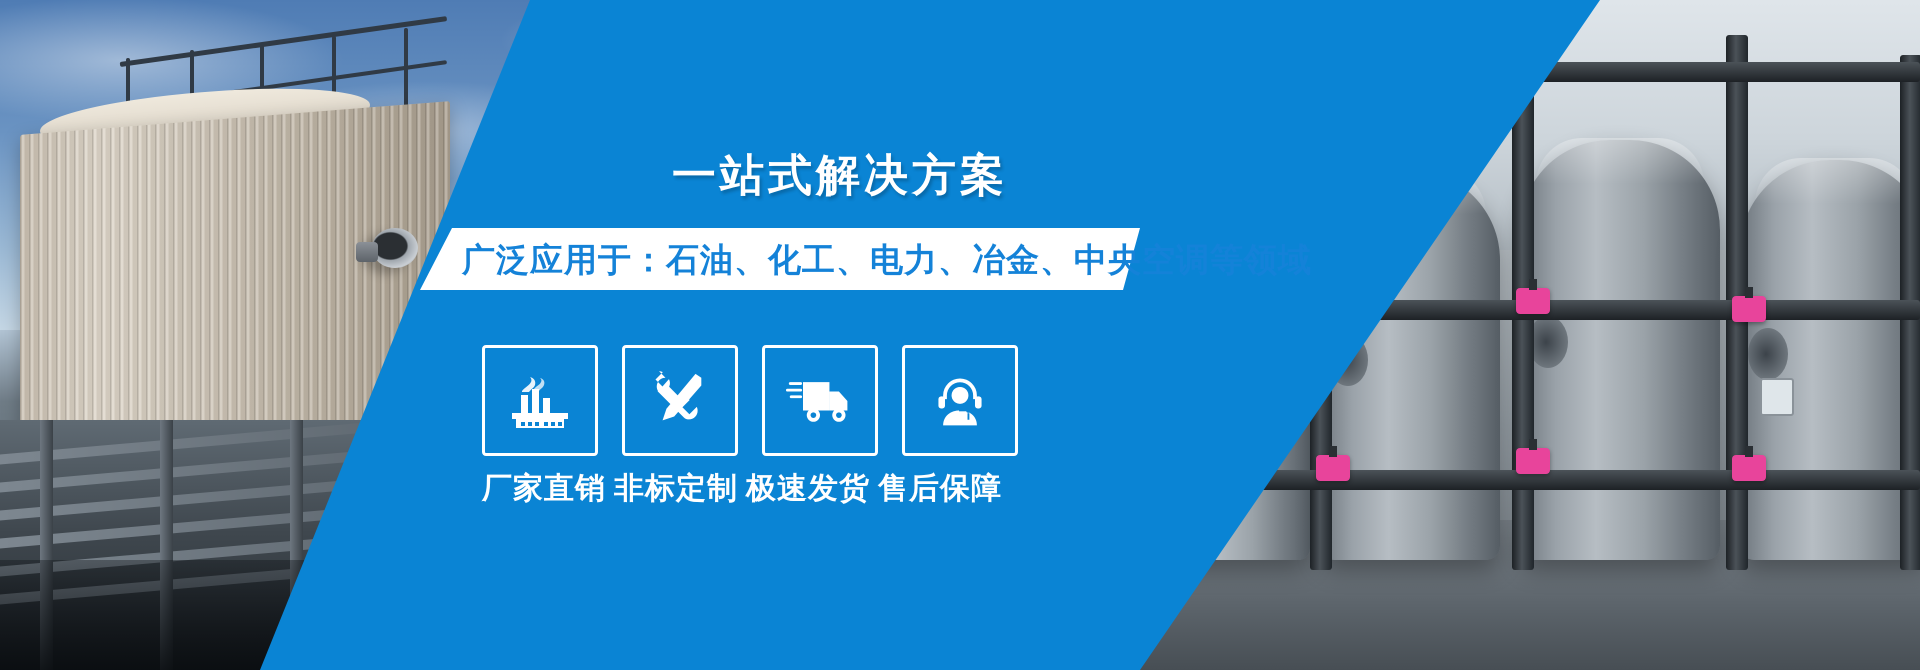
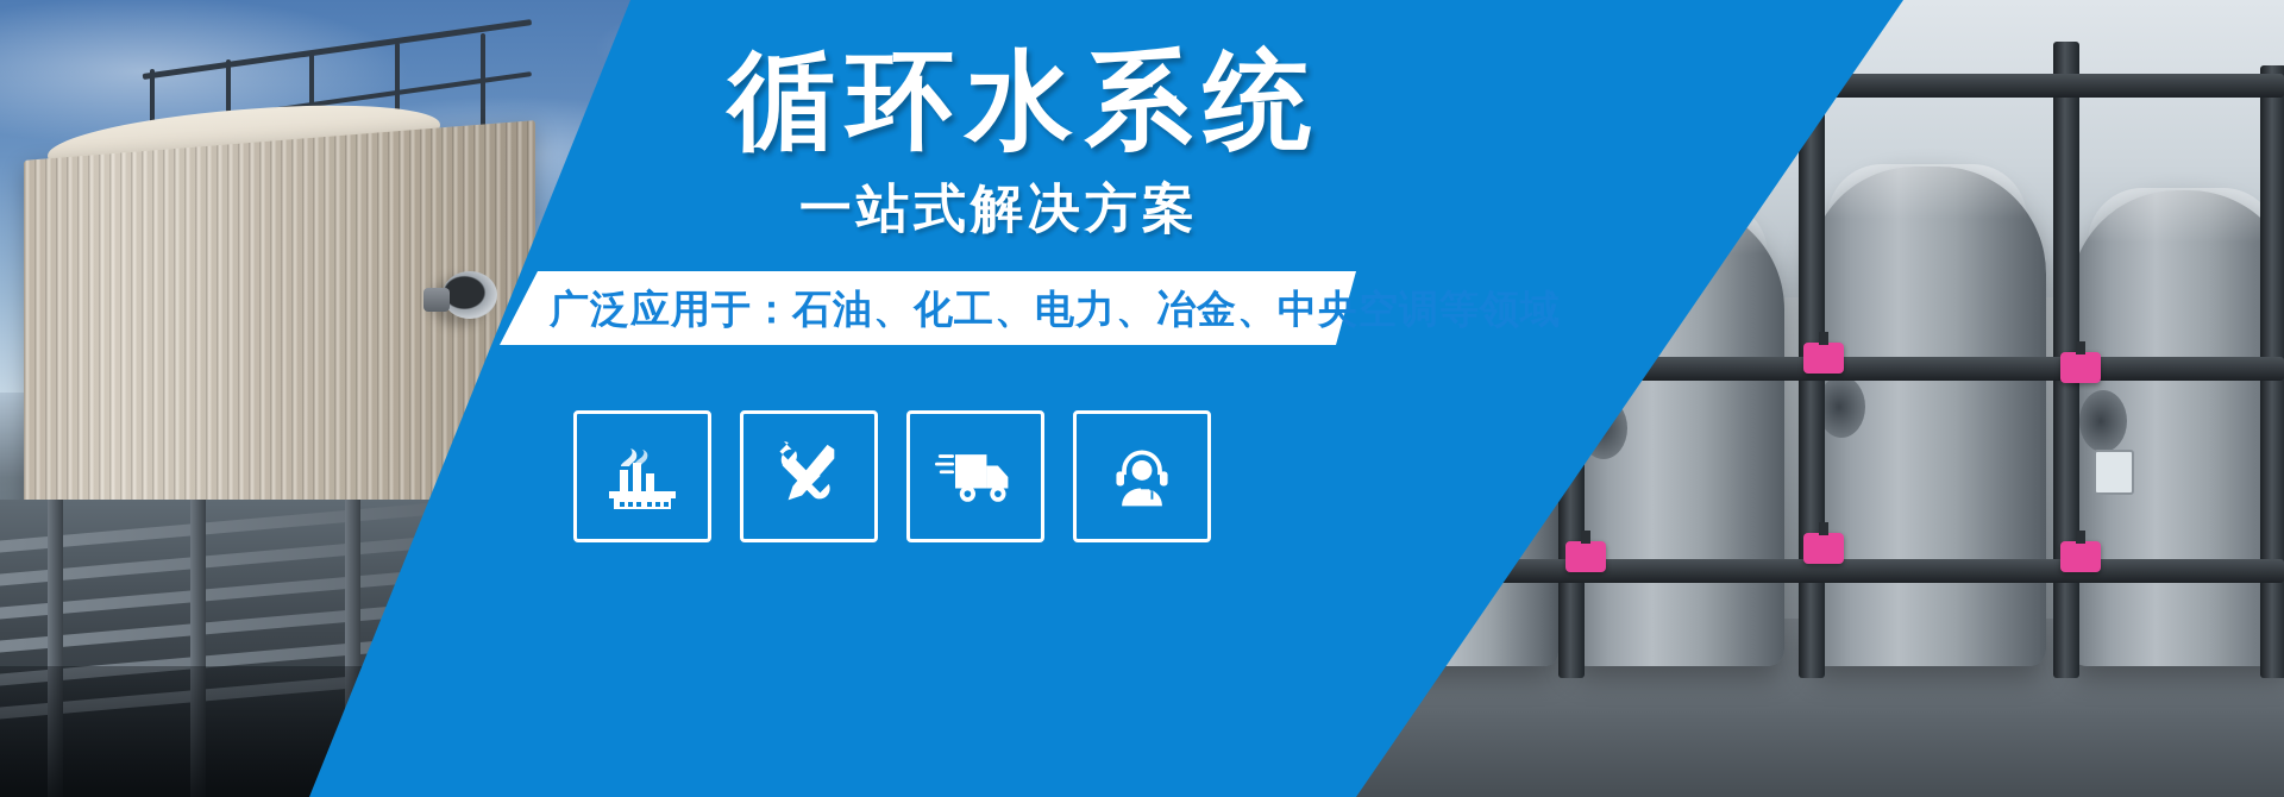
+ 循环水系统
  一站式解决方案
  广泛应用于：石油、化工、电力、冶金、中央空调等领域
- 厂家直销
- 非标定制
- 极速发货
- 售后保障
